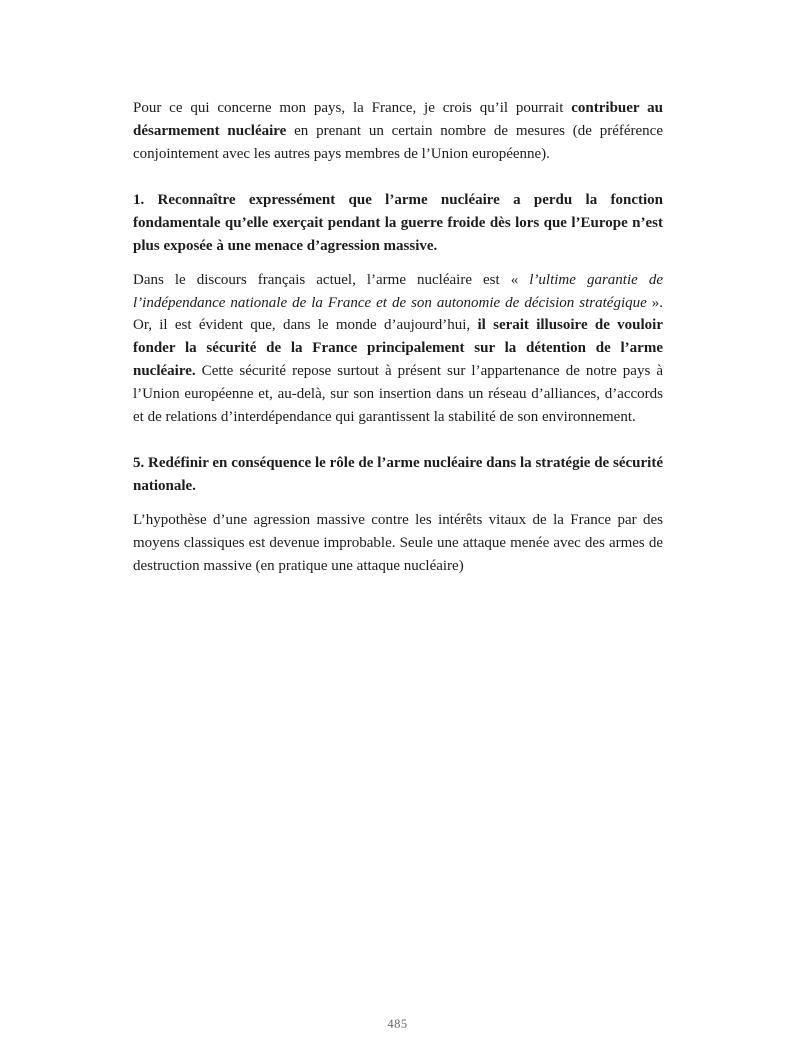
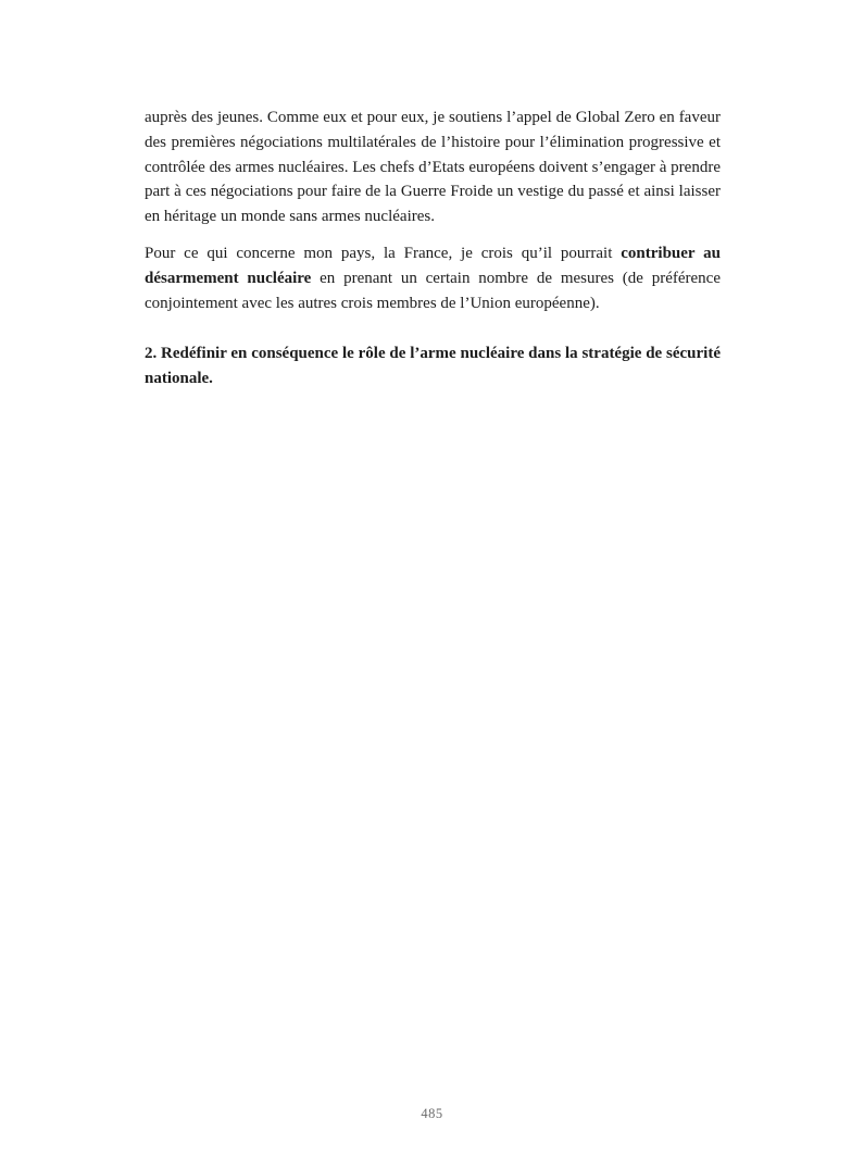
+ auprès des jeunes. Comme eux et pour eux, je soutiens l’appel de Global Zero en faveur des premières négociations multilatérales de l’histoire pour l’élimination progressive et contrôlée des armes nucléaires. Les chefs d’Etats européens doivent s’engager à prendre part à ces négociations pour faire de la Guerre Froide un vestige du passé et ainsi laisser en héritage un monde sans armes nucléaires.
- Pour ce qui concerne mon pays, la France, je crois qu’il pourrait contribuer au désarmement nucléaire en prenant un certain nombre de mesures (de préférence conjointement avec les autres pays membres de l’Union européenne).
+ Pour ce qui concerne mon pays, la France, je crois qu’il pourrait contribuer au désarmement nucléaire en prenant un certain nombre de mesures (de préférence conjointement avec les autres crois membres de l’Union européenne).
- 1. Reconnaître expressément que l’arme nucléaire a perdu la fonction fondamentale qu’elle exerçait pendant la guerre froide dès lors que l’Europe n’est plus exposée à une menace d’agression massive.
- Dans le discours français actuel, l’arme nucléaire est « l’ultime garantie de l’indépendance nationale de la France et de son autonomie de décision stratégique ». Or, il est évident que, dans le monde d’aujourd’hui, il serait illusoire de vouloir fonder la sécurité de la France principalement sur la détention de l’arme nucléaire. Cette sécurité repose surtout à présent sur l’appartenance de notre pays à l’Union européenne et, au-delà, sur son insertion dans un réseau d’alliances, d’accords et de relations d’interdépendance qui garantissent la stabilité de son environnement.
- 5. Redéfinir en conséquence le rôle de l’arme nucléaire dans la stratégie de sécurité nationale.
+ 2. Redéfinir en conséquence le rôle de l’arme nucléaire dans la stratégie de sécurité nationale.
- L’hypothèse d’une agression massive contre les intérêts vitaux de la France par des moyens classiques est devenue improbable. Seule une attaque menée avec des armes de destruction massive (en pratique une attaque nucléaire)
  485
